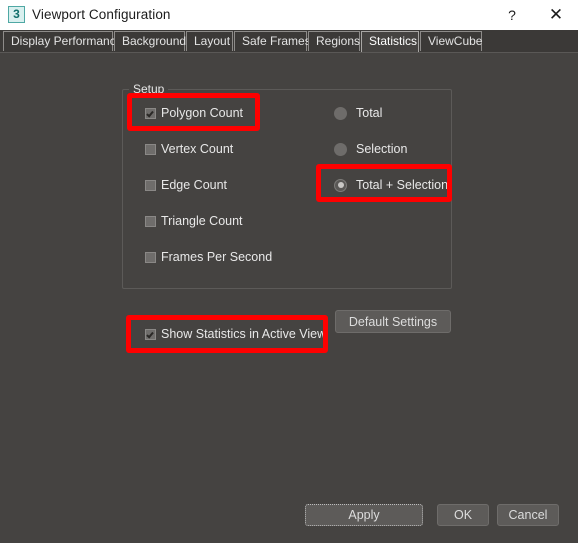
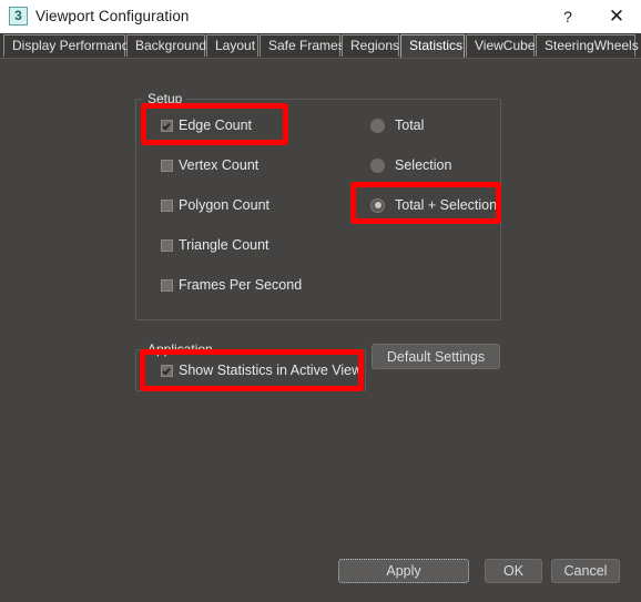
  3
  Viewport Configuration
  ?
  ✕
  Display Performanc
  Background
  Layout
  Safe Frame
  Regions
  Statistics
  ViewCube
+ SteeringWheels
  Setup
- Polygon Count
+ Edge Count
  Vertex Count
- Edge Count
+ Polygon Count
  Triangle Count
  Frames Per Second
  Total
  Selection
  Total + Selection
+ Application
  Show Statistics in Active View
  Default Settings
  Apply
  OK
  Cancel
